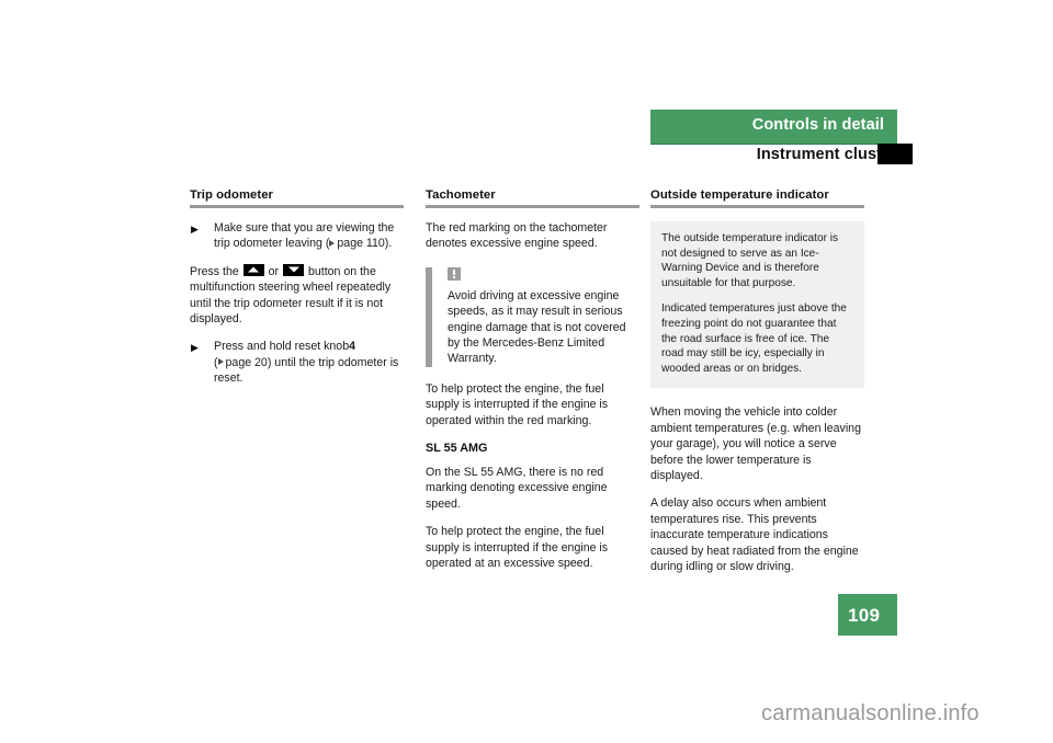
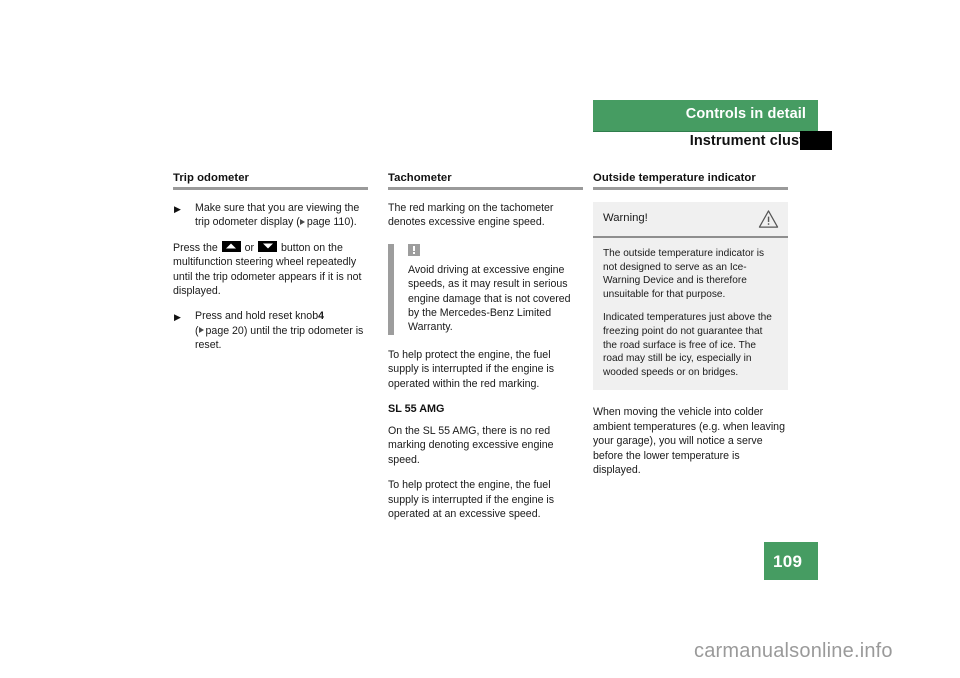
  Controls in detail
  Instrument clus
  Trip odometer
  ▶
- Make sure that you are viewing the trip odometer leaving ( page 110).
+ Make sure that you are viewing the trip odometer display ( page 110).
- Press the or button on the multifunction steering wheel repeatedly until the trip odometer result if it is not displayed.
+ Press the or button on the multifunction steering wheel repeatedly until the trip odometer appears if it is not displayed.
  ▶
  Press and hold reset knob4
  ( page 20) until the trip odometer is reset.
  Tachometer
  The red marking on the tachometer denotes excessive engine speed.
  Avoid driving at excessive engine speeds, as it may result in serious engine damage that is not covered by the Mercedes-Benz Limited Warranty.
  To help protect the engine, the fuel supply is interrupted if the engine is operated within the red marking.
  SL 55 AMG
  On the SL 55 AMG, there is no red marking denoting excessive engine speed.
  To help protect the engine, the fuel supply is interrupted if the engine is operated at an excessive speed.
  Outside temperature indicator
+ Warning!
  The outside temperature indicator is not designed to serve as an Ice-Warning Device and is therefore unsuitable for that purpose.
- Indicated temperatures just above the freezing point do not guarantee that the road surface is free of ice. The road may still be icy, especially in wooded areas or on bridges.
+ Indicated temperatures just above the freezing point do not guarantee that the road surface is free of ice. The road may still be icy, especially in wooded speeds or on bridges.
  When moving the vehicle into colder ambient temperatures (e.g. when leaving your garage), you will notice a serve before the lower temperature is displayed.
- A delay also occurs when ambient temperatures rise. This prevents inaccurate temperature indications caused by heat radiated from the engine during idling or slow driving.
  109
  carmanualsonline.info
